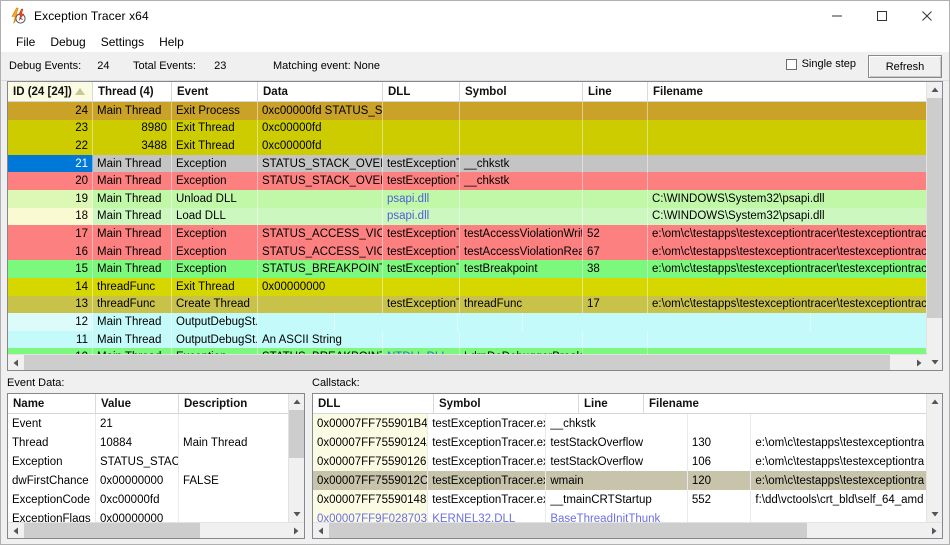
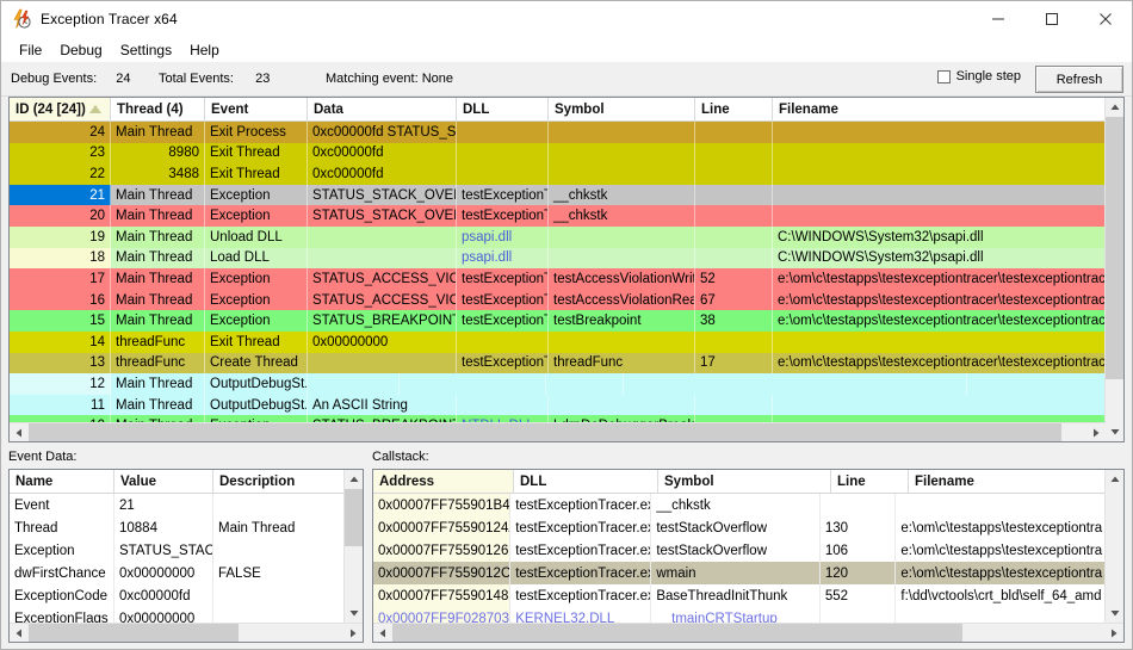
  Exception Tracer x64
  File
  Debug
  Settings
  Help
  Debug Events: 24
  Total Events: 23
  Matching event: None
  Single step
  Refresh
  ID (24 [24])
  Thread (4)
  Event
  Data
  DLL
  Symbol
  Line
  Filename
  24
  Main Thread
  Exit Process
  23
  8980
  Exit Thread
  0xc00000fd
  22
  3488
  Exit Thread
  0xc00000fd
  21
  Main Thread
  Exception
  STATUS_STACK_OVE
  testExceptionT
  __chkstk
  20
  Main Thread
  Exception
  STATUS_STACK_OVE
  testExceptionT
  __chkstk
  19
  Main Thread
  Unload DLL
  psapi.dll
  C:\WINDOWS\System32\psapi.dll
  18
  Main Thread
  Load DLL
  psapi.dll
  C:\WINDOWS\System32\psapi.dll
  17
  Main Thread
  Exception
  STATUS_ACCESS_VIO
  testExceptionT
  testAccessViolationWrit
  52
  e:\om\c\testapps\testexceptiontracer\testexceptiontrac
  16
  Main Thread
  Exception
  STATUS_ACCESS_VIO
  testExceptionT
  testAccessViolationRea
  67
  e:\om\c\testapps\testexceptiontracer\testexceptiontrac
  15
  Main Thread
  Exception
  STATUS_BREAKPOINT
  testExceptionT
  testBreakpoint
  38
  e:\om\c\testapps\testexceptiontracer\testexceptiontrac
  14
  threadFunc
  Exit Thread
  0x00000000
  13
  threadFunc
  Create Thread
  testExceptionT
  threadFunc
  17
  e:\om\c\testapps\testexceptiontracer\testexceptiontrac
  12
  Main Thread
  OutputDebugSt.
  11
  Main Thread
  OutputDebugSt.
  An ASCII String
  Event Data:
  Name
  Value
  Description
  Event
  21
  Thread
  10884
  Main Thread
  Exception
  dwFirstChance
  0x00000000
  FALSE
  ExceptionCode
  0xc00000fd
  ExceptionFlags
  0x00000000
  Callstack:
+ Address
  DLL
  Symbol
  Line
  Filename
  0x00007FF755901B4
  testExceptionTracer.ex
  __chkstk
  0x00007FF75590124
  testExceptionTracer.ex
  testStackOverflow
  130
  e:\om\c\testapps\testexceptiontra
  0x00007FF75590126
  testExceptionTracer.ex
  testStackOverflow
  106
  e:\om\c\testapps\testexceptiontra
  0x00007FF7559012C
  testExceptionTracer.ex
  wmain
  120
  e:\om\c\testapps\testexceptiontra
  0x00007FF75590148
  testExceptionTracer.ex
- __tmainCRTStartup
+ BaseThreadInitThunk
  552
  f:\dd\vctools\crt_bld\self_64_amd
  0x00007FF9F028703
  KERNEL32.DLL
- BaseThreadInitThunk
+ __tmainCRTStartup
